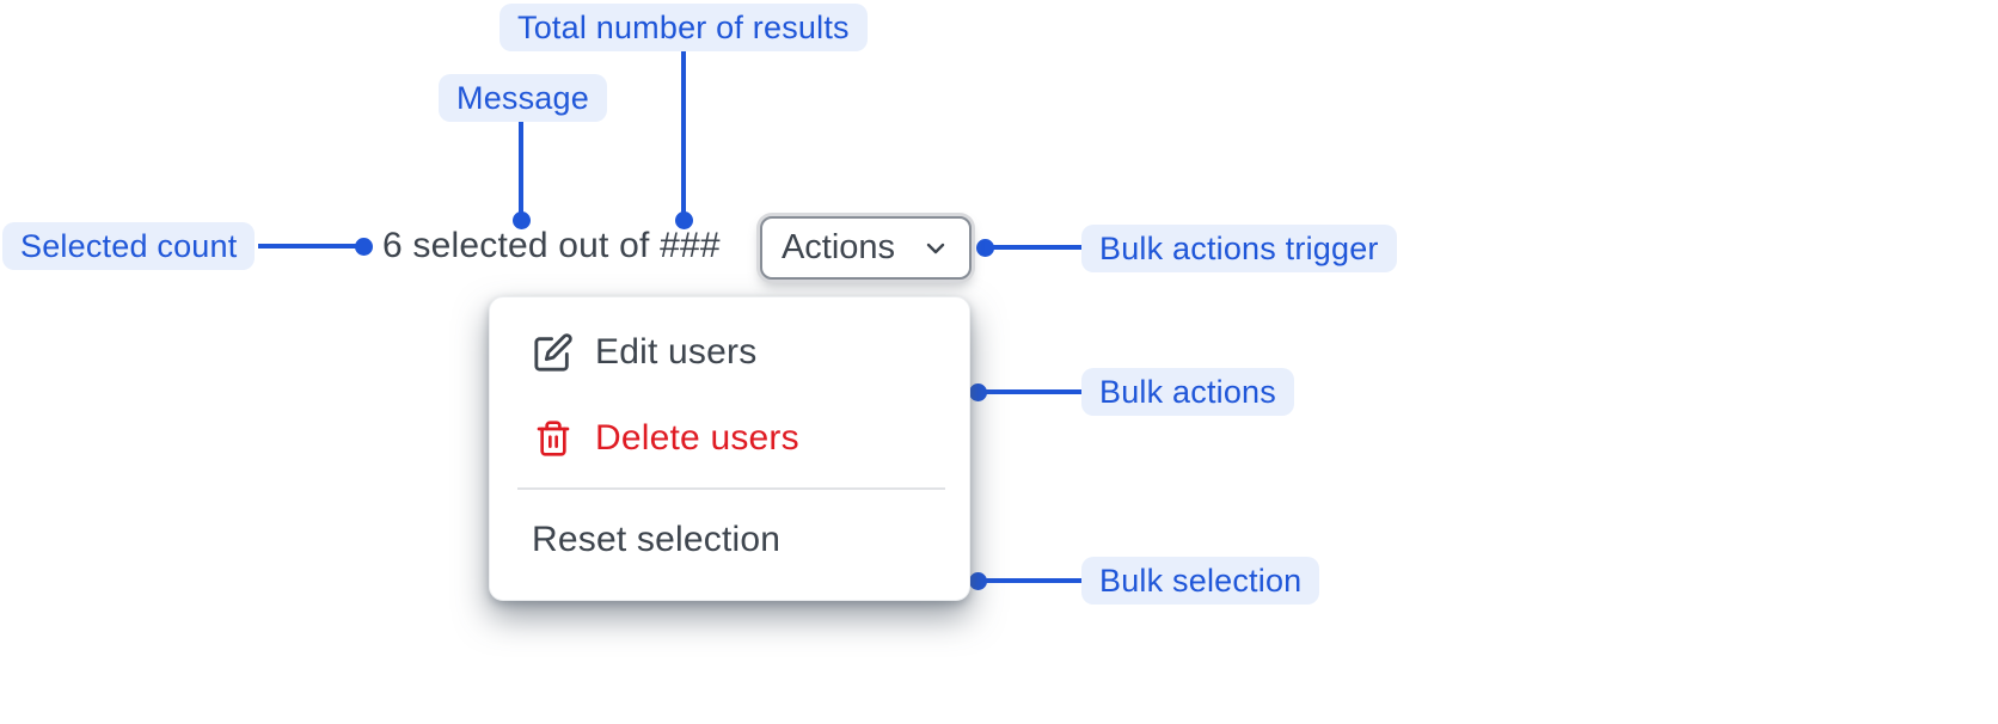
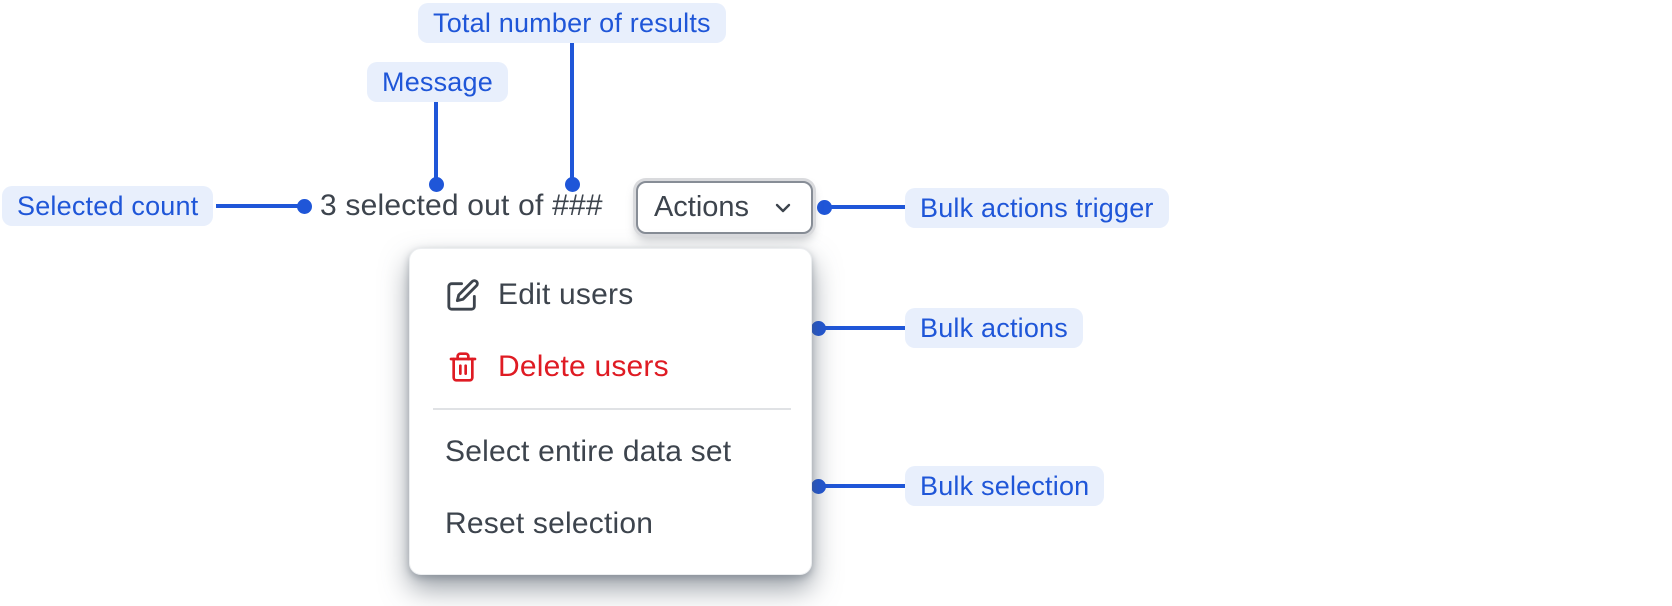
  Total number of results
  Message
  Selected count
  Bulk actions trigger
  Bulk actions
  Bulk selection
- 6 selected out of ###
+ 3 selected out of ###
  Actions
  Edit users
  Delete users
+ Select entire data set
  Reset selection
